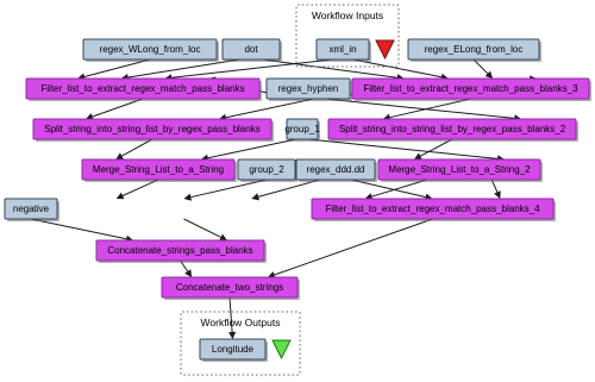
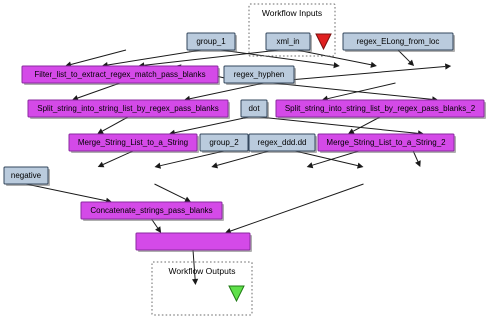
  Workflow Inputs
  Workflow Outputs
  xml_in
- regex_WLong_from_loc
- dot
+ group_1
  regex_ELong_from_loc
  Filter_list_to_extract_regex_match_pass_blanks
  regex_hyphen
- Filter_list_to_extract_regex_match_pass_blanks_3
  Split_string_into_string_list_by_regex_pass_blanks
- group_1
+ dot
  Split_string_into_string_list_by_regex_pass_blanks_2
  Merge_String_List_to_a_String
  group_2
  regex_ddd.dd
  Merge_String_List_to_a_String_2
  negative
- Filter_list_to_extract_regex_match_pass_blanks_4
  Concatenate_strings_pass_blanks
- Concatenate_two_strings
- Longitude
